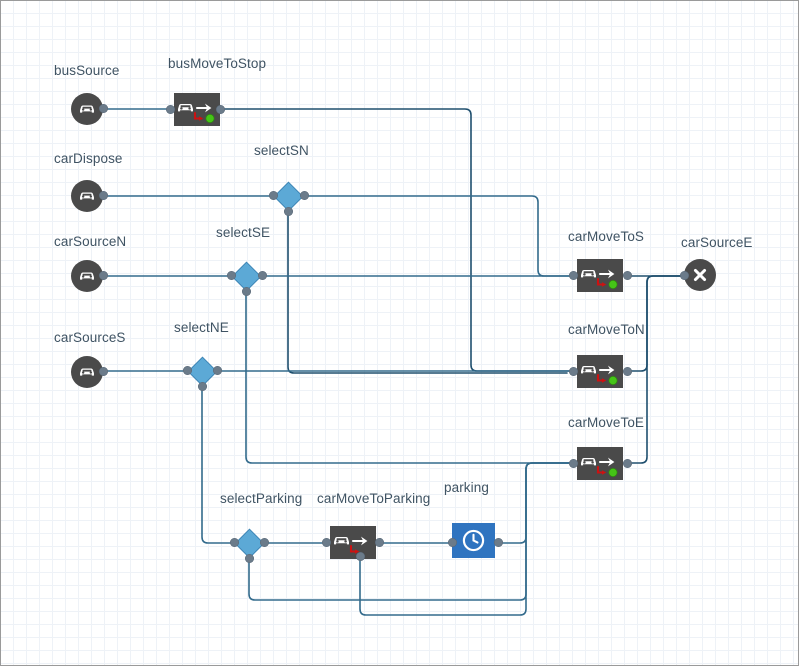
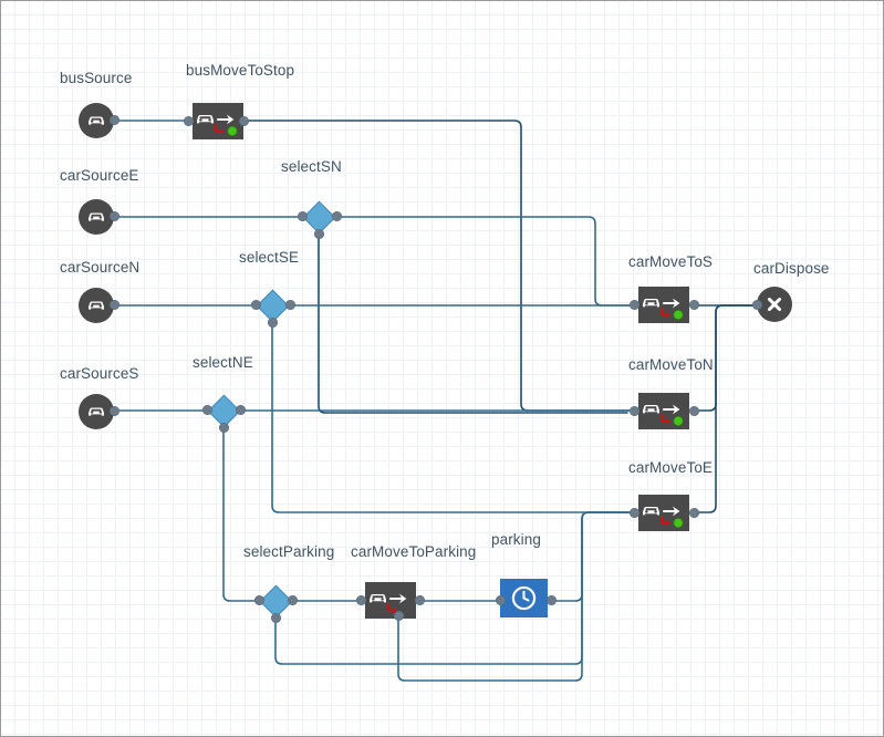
  busSource
  busMoveToStop
- carDispose
+ carSourceE
  selectSN
  carSourceN
  selectSE
  carMoveToS
- carSourceE
+ carDispose
  carSourceS
  selectNE
  carMoveToN
  carMoveToE
  selectParking
  carMoveToParking
  parking
